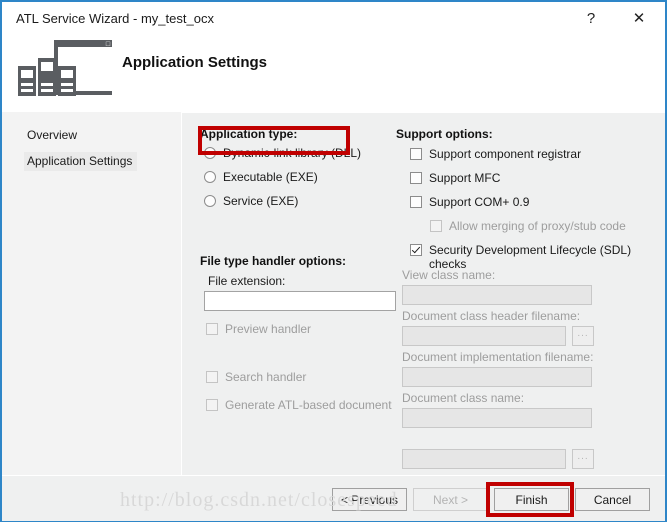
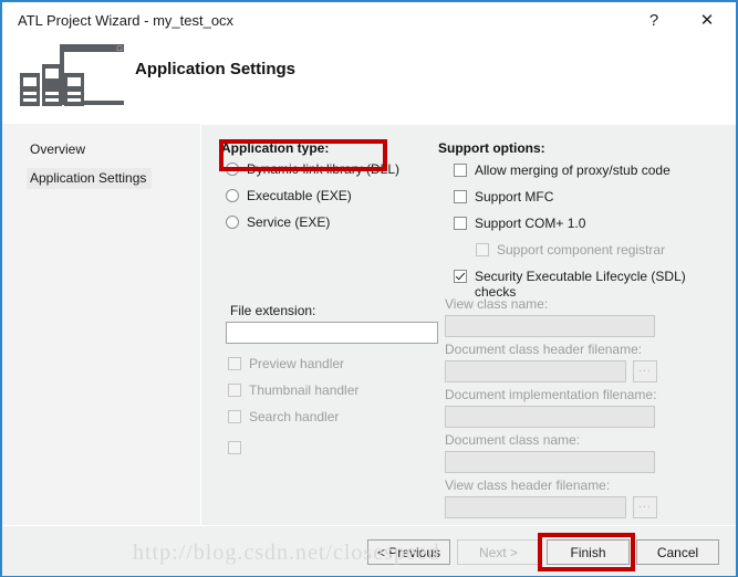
- ATL Service Wizard - my_test_ocx
+ ATL Project Wizard - my_test_ocx
  ?
  ✕
  Application Settings
  Overview
  Application Settings
  Application type:
  Dynamic-link library (DLL)
  Executable (EXE)
  Service (EXE)
  Support options:
- Support component registrar
+ Allow merging of proxy/stub code
  Support MFC
- Support COM+ 0.9
+ Support COM+ 1.0
- Allow merging of proxy/stub code
+ Support component registrar
- Security Development Lifecycle (SDL) checks
+ Security Executable Lifecycle (SDL) checks
- File type handler options:
  File extension:
  Preview handler
+ Thumbnail handler
  Search handler
- Generate ATL-based document
  View class name:
  Document class header filename:
  ...
  Document implementation filename:
  Document class name:
+ View class header filename:
  ...
  < Previous
  Next >
  Finish
  Cancel
  http://blog.csdn.net/closespeed
